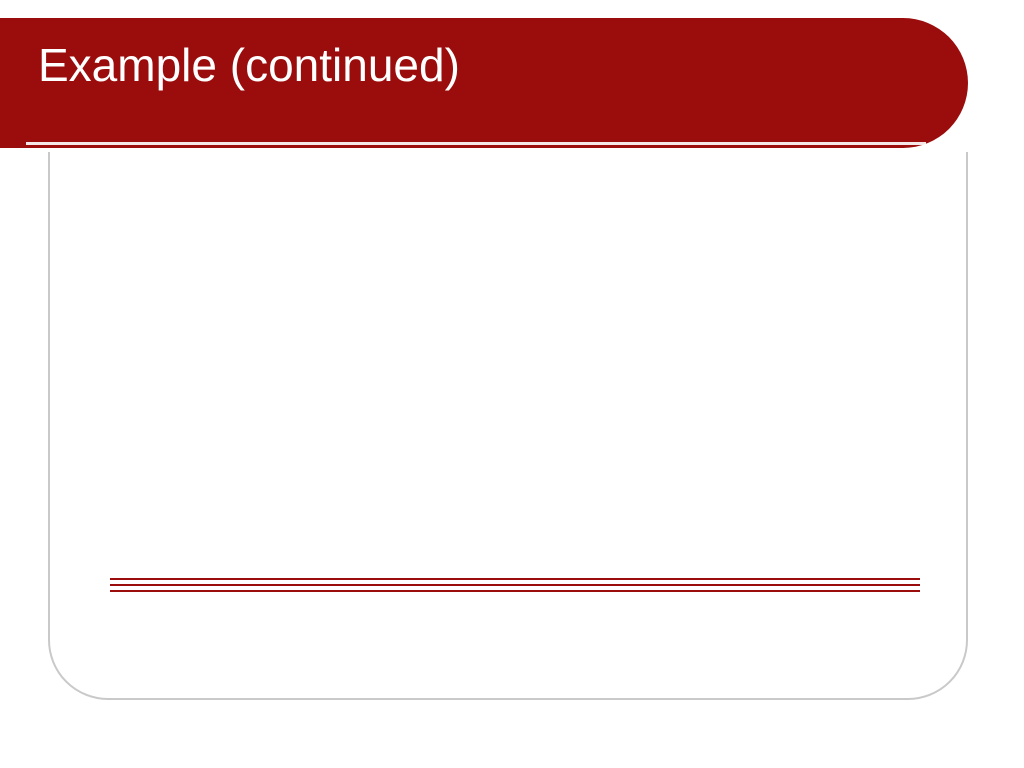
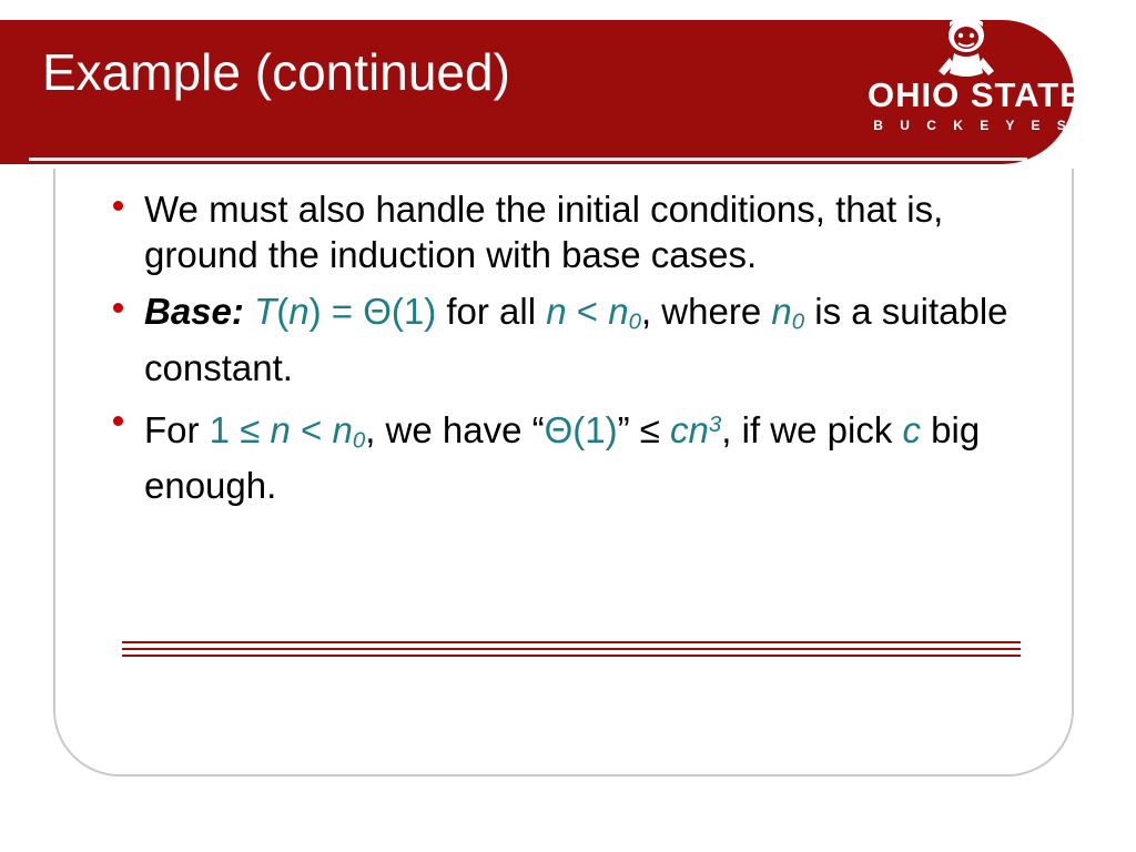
  Example (continued)
+ OHIO STATE
+ B U C K E Y E S
+ We must also handle the initial conditions, that is, ground the induction with base cases.
+ Base: T(n) = Θ(1) for all n < n0, where n0 is a suitable constant.
+ For 1 ≤ n < n0, we have “Θ(1)” ≤ cn3, if we pick c big enough.
